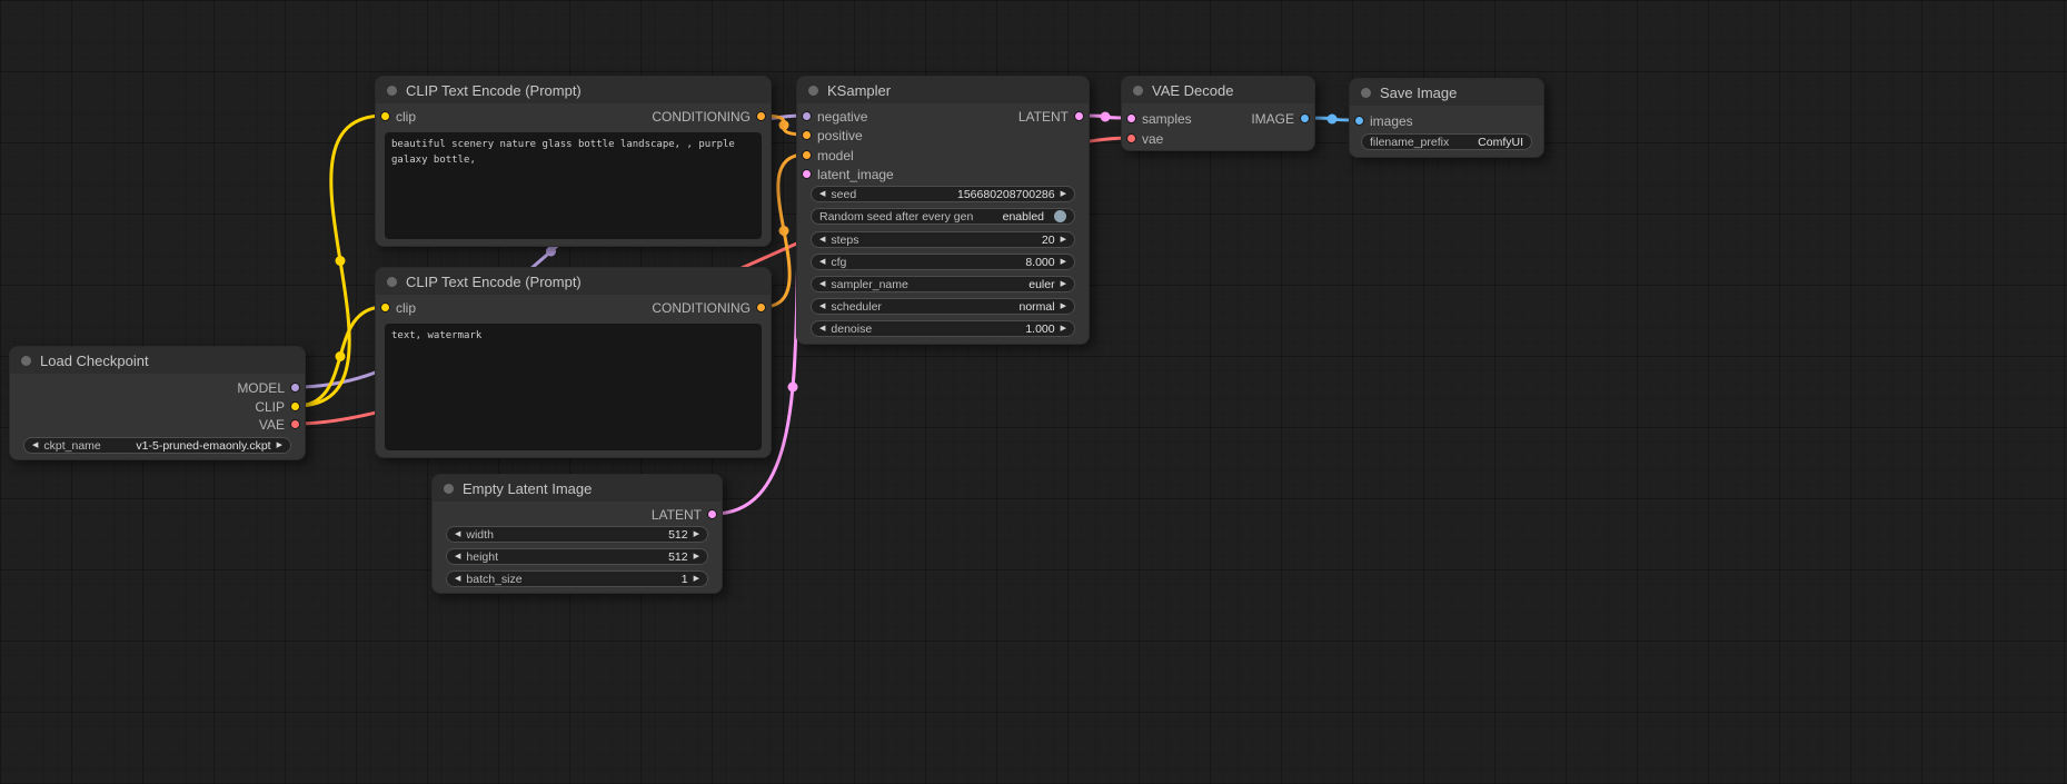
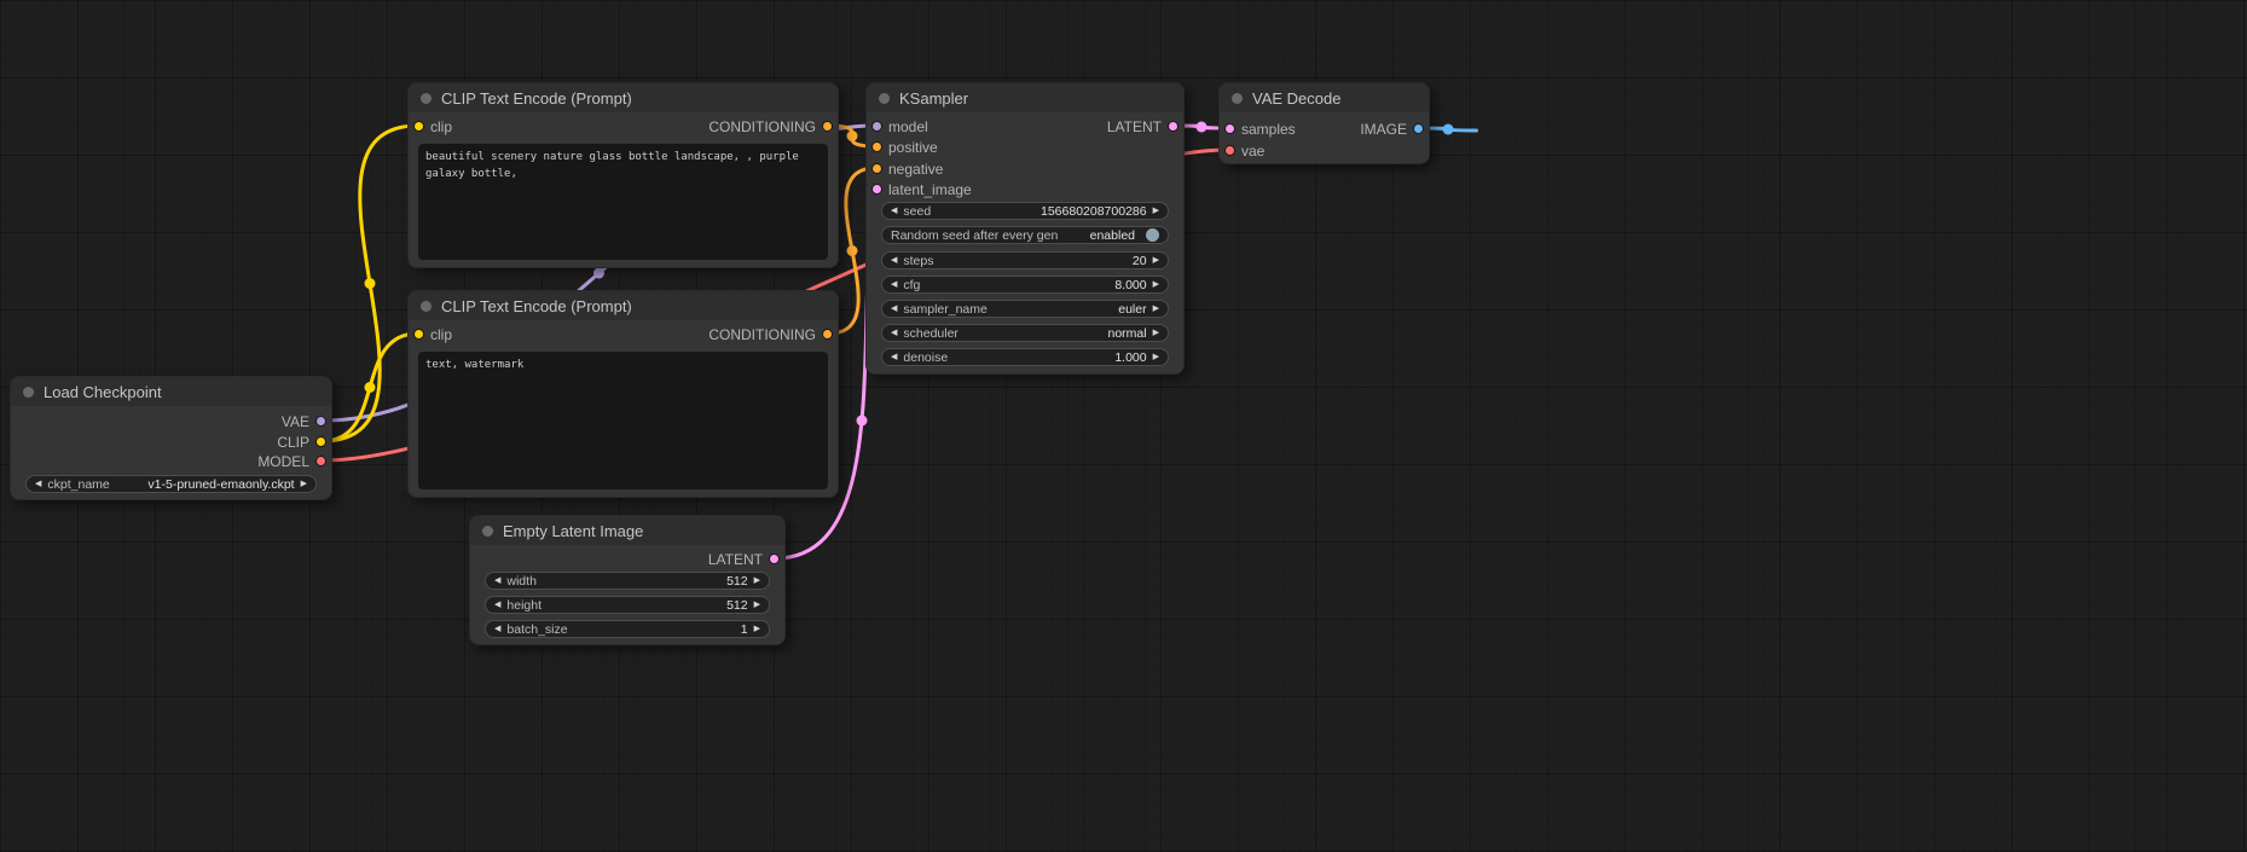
  Load Checkpoint
- MODEL
+ VAE
  CLIP
- VAE
+ MODEL
  ◀
  ckpt_name
  v1-5-pruned-emaonly.ckpt
  ▶
  CLIP Text Encode (Prompt)
  clip
  CONDITIONING
  beautiful scenery nature glass bottle landscape, , purple galaxy bottle,
  CLIP Text Encode (Prompt)
  clip
  CONDITIONING
  text, watermark
  Empty Latent Image
  LATENT
  ◀
  width
  512
  ▶
  ◀
  height
  512
  ▶
  ◀
  batch_size
  1
  ▶
  KSampler
- negative
+ model
  positive
- model
+ negative
  latent_image
  LATENT
  ◀
  seed
  156680208700286
  ▶
  Random seed after every gen
  enabled
  ◀
  steps
  20
  ▶
  ◀
  cfg
  8.000
  ▶
  ◀
  sampler_name
  euler
  ▶
  ◀
  scheduler
  normal
  ▶
  ◀
  denoise
  1.000
  ▶
  VAE Decode
  samples
  vae
  IMAGE
- Save Image
- images
- filename_prefix
- ComfyUI
